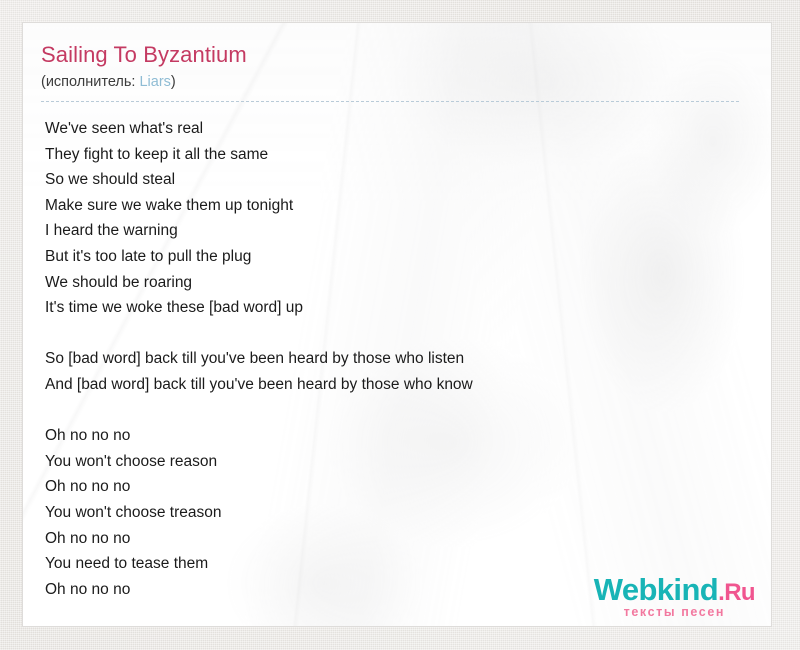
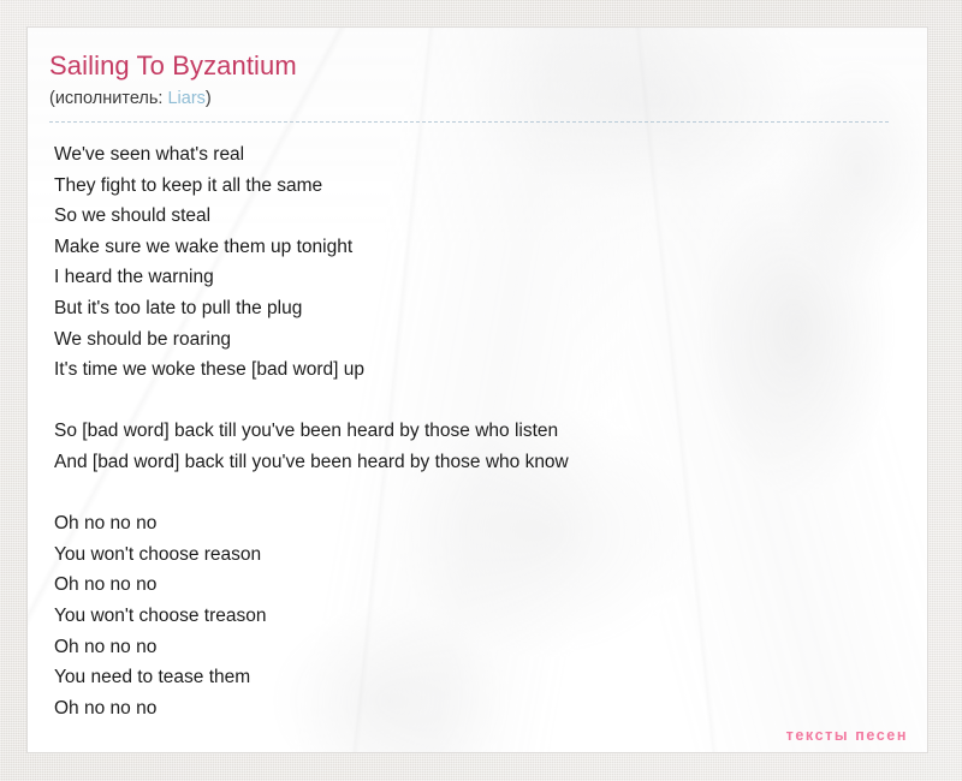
  Sailing To Byzantium
  (исполнитель: Liars)
  We've seen what's real
  They fight to keep it all the same
  So we should steal
  Make sure we wake them up tonight
  I heard the warning
  But it's too late to pull the plug
  We should be roaring
  It's time we woke these [bad word] up
  So [bad word] back till you've been heard by those who listen
  And [bad word] back till you've been heard by those who know
  Oh no no no
  You won't choose reason
  Oh no no no
  You won't choose treason
  Oh no no no
  You need to tease them
  Oh no no no
- Webkind.Ru
  тексты песен
